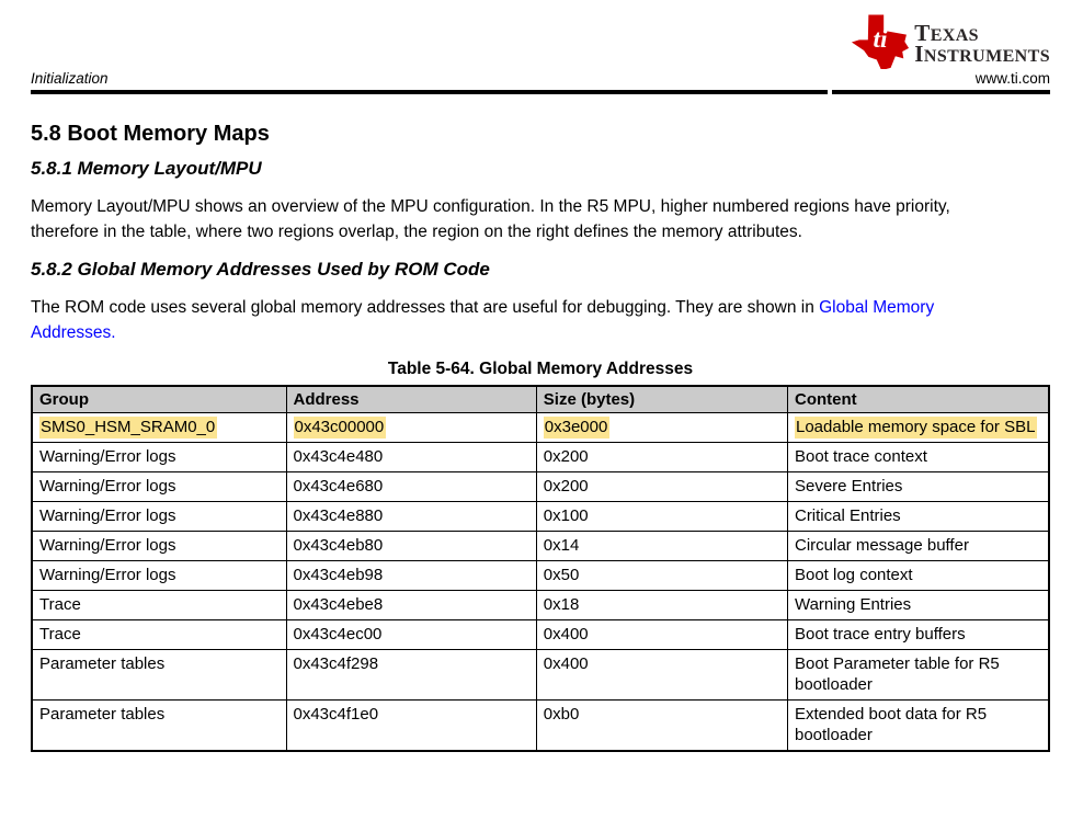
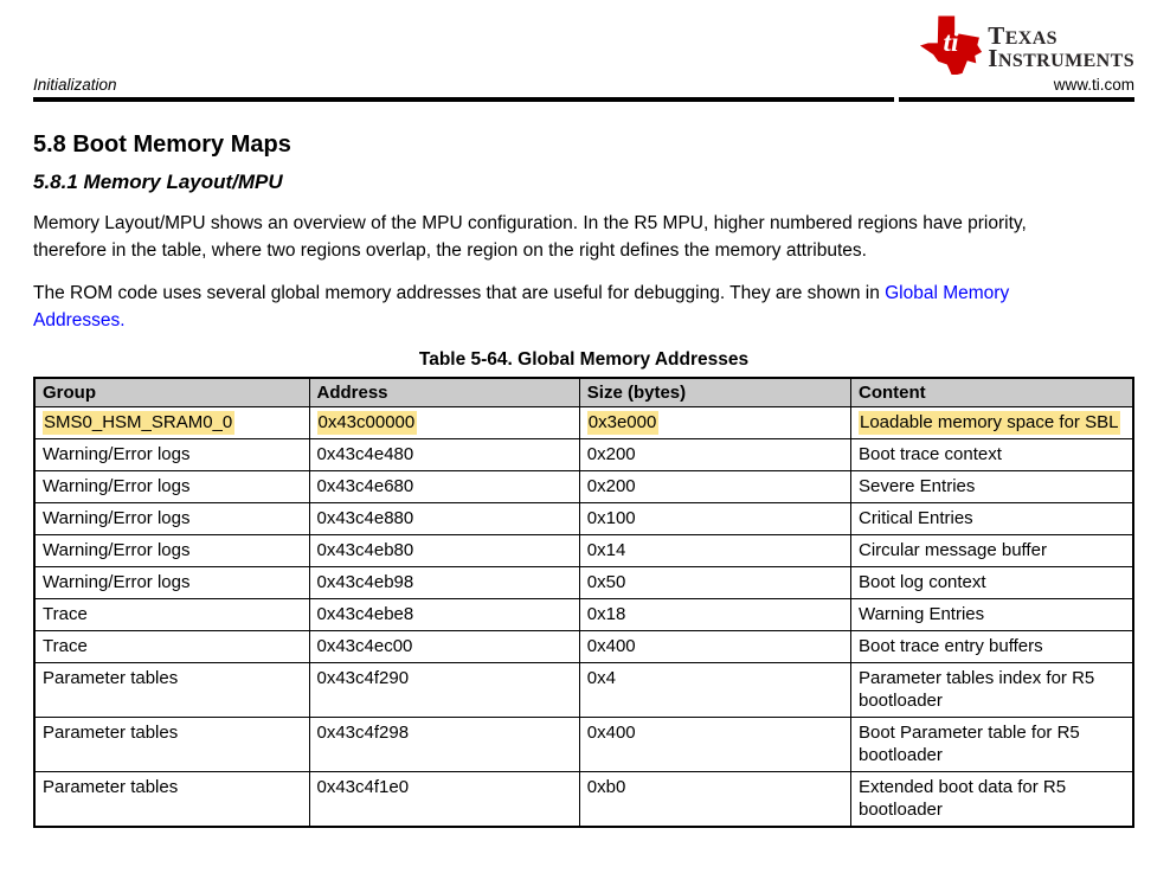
  ti
  TEXAS
  INSTRUMENTS
  Initialization
  www.ti.com
  5.8 Boot Memory Maps
  5.8.1 Memory Layout/MPU
  Memory Layout/MPU shows an overview of the MPU configuration. In the R5 MPU, higher numbered regions have priority, therefore in the table, where two regions overlap, the region on the right defines the memory attributes.
- 5.8.2 Global Memory Addresses Used by ROM Code
  The ROM code uses several global memory addresses that are useful for debugging. They are shown in Global Memory Addresses.
  Table 5-64. Global Memory Addresses
  Group	Address	Size (bytes)	Content
  SMS0_HSM_SRAM0_0	0x43c00000	0x3e000	Loadable memory space for SBL
  Warning/Error logs	0x43c4e480	0x200	Boot trace context
  Warning/Error logs	0x43c4e680	0x200	Severe Entries
  Warning/Error logs	0x43c4e880	0x100	Critical Entries
  Warning/Error logs	0x43c4eb80	0x14	Circular message buffer
  Warning/Error logs	0x43c4eb98	0x50	Boot log context
  Trace	0x43c4ebe8	0x18	Warning Entries
  Trace	0x43c4ec00	0x400	Boot trace entry buffers
+ Parameter tables	0x43c4f290	0x4	Parameter tables index for R5 bootloader
  Parameter tables	0x43c4f298	0x400	Boot Parameter table for R5 bootloader
  Parameter tables	0x43c4f1e0	0xb0	Extended boot data for R5 bootloader
